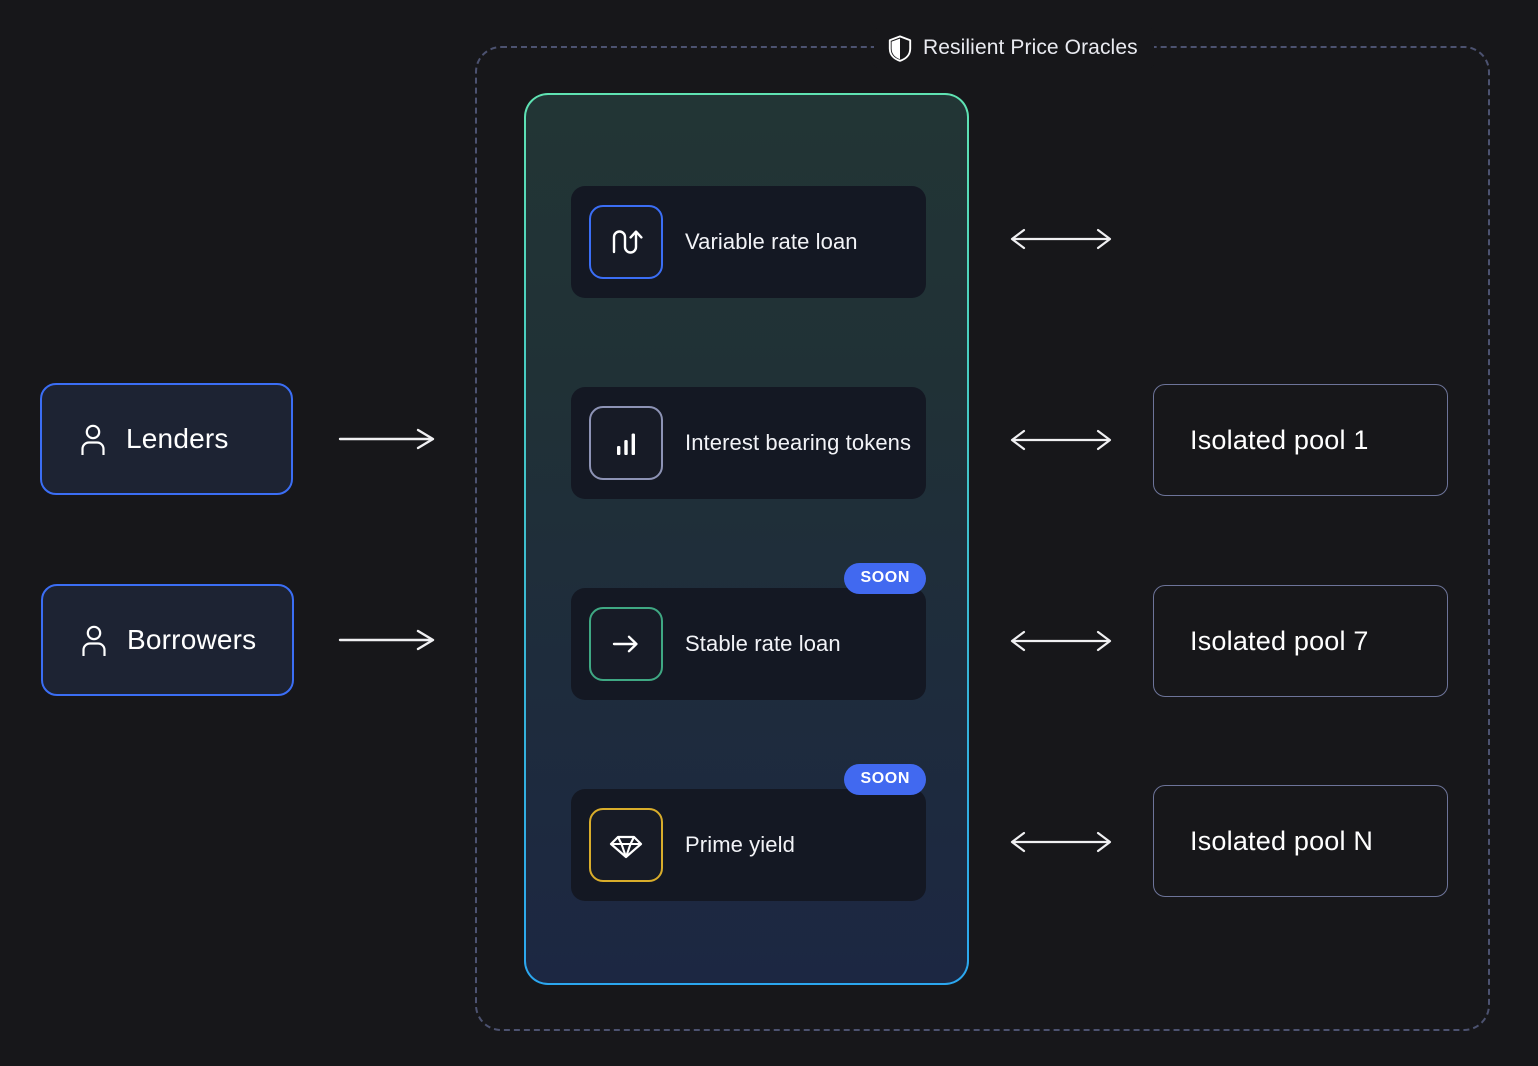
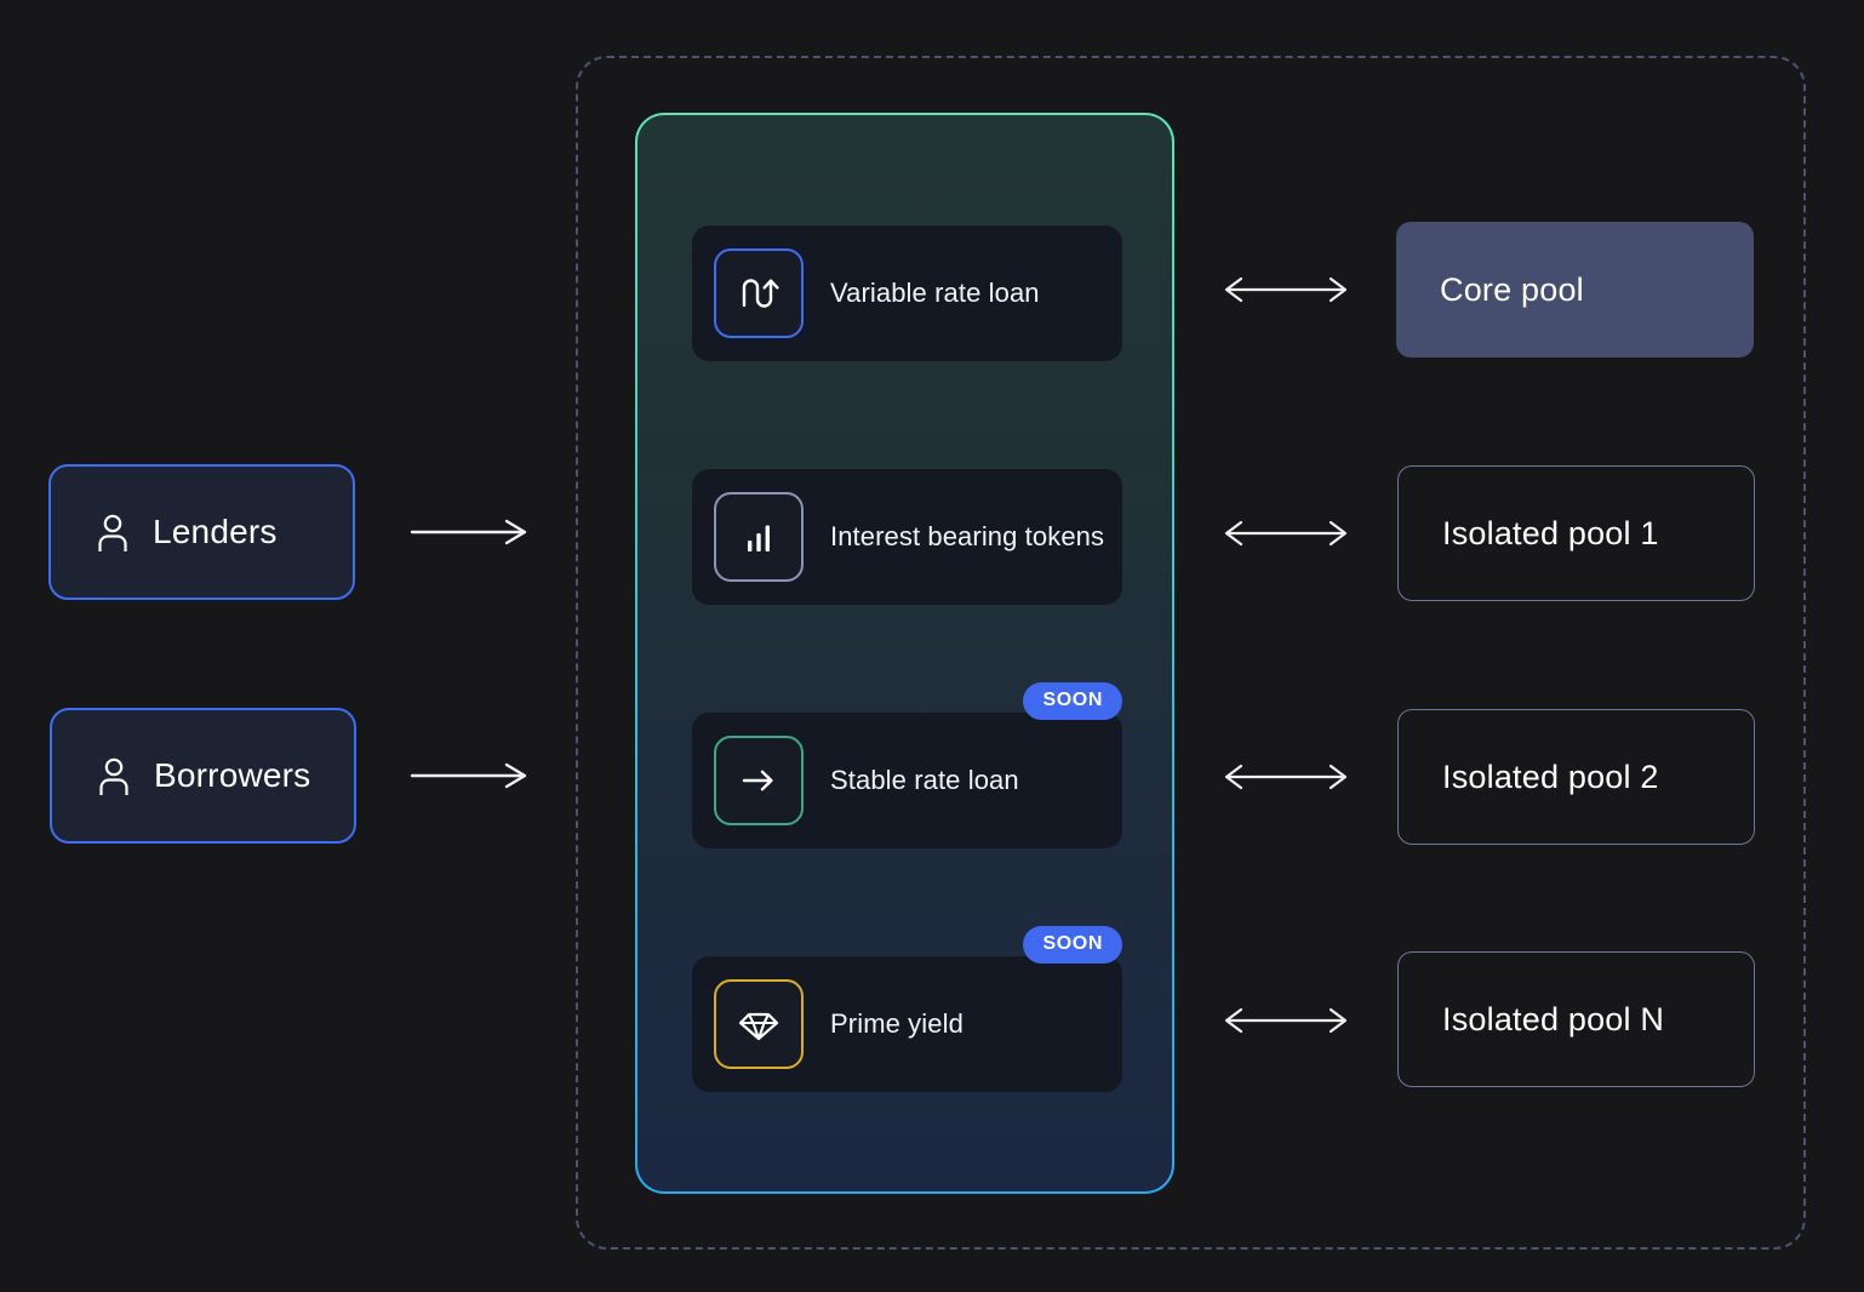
  Lenders
  Borrowers
- Resilient Price Oracles
  Variable rate loan
  Interest bearing tokens
  SOON
  Stable rate loan
  SOON
  Prime yield
+ Core pool
  Isolated pool 1
- Isolated pool 7
+ Isolated pool 2
  Isolated pool N
